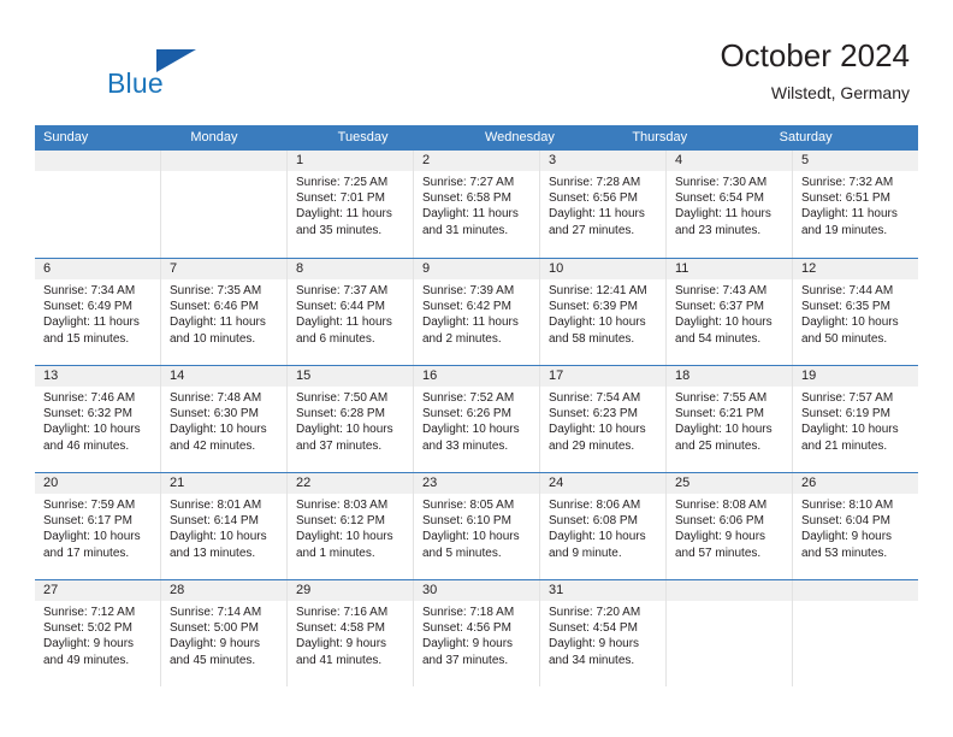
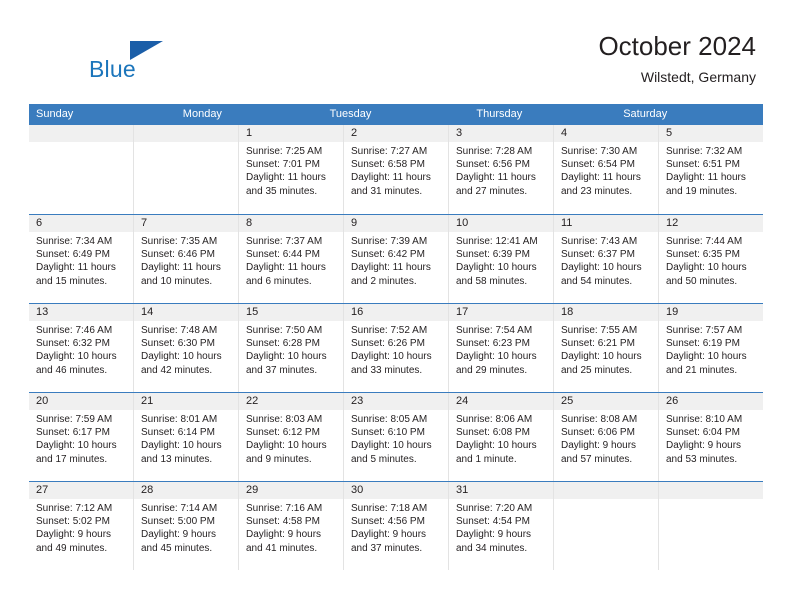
  Blue
  October 2024
  Wilstedt, Germany
  Sunday
  Monday
  Tuesday
- Wednesday
  Thursday
  Saturday
  1
  Sunrise: 7:25 AM
  Sunset: 7:01 PM
  Daylight: 11 hours
  and 35 minutes.
  2
  Sunrise: 7:27 AM
  Sunset: 6:58 PM
  Daylight: 11 hours
  and 31 minutes.
  3
  Sunrise: 7:28 AM
  Sunset: 6:56 PM
  Daylight: 11 hours
  and 27 minutes.
  4
  Sunrise: 7:30 AM
  Sunset: 6:54 PM
  Daylight: 11 hours
  and 23 minutes.
  5
  Sunrise: 7:32 AM
  Sunset: 6:51 PM
  Daylight: 11 hours
  and 19 minutes.
  6
  Sunrise: 7:34 AM
  Sunset: 6:49 PM
  Daylight: 11 hours
  and 15 minutes.
  7
  Sunrise: 7:35 AM
  Sunset: 6:46 PM
  Daylight: 11 hours
  and 10 minutes.
  8
  Sunrise: 7:37 AM
  Sunset: 6:44 PM
  Daylight: 11 hours
  and 6 minutes.
  9
  Sunrise: 7:39 AM
  Sunset: 6:42 PM
  Daylight: 11 hours
  and 2 minutes.
  10
  Sunrise: 12:41 AM
  Sunset: 6:39 PM
  Daylight: 10 hours
  and 58 minutes.
  11
  Sunrise: 7:43 AM
  Sunset: 6:37 PM
  Daylight: 10 hours
  and 54 minutes.
  12
  Sunrise: 7:44 AM
  Sunset: 6:35 PM
  Daylight: 10 hours
  and 50 minutes.
  13
  Sunrise: 7:46 AM
  Sunset: 6:32 PM
  Daylight: 10 hours
  and 46 minutes.
  14
  Sunrise: 7:48 AM
  Sunset: 6:30 PM
  Daylight: 10 hours
  and 42 minutes.
  15
  Sunrise: 7:50 AM
  Sunset: 6:28 PM
  Daylight: 10 hours
  and 37 minutes.
  16
  Sunrise: 7:52 AM
  Sunset: 6:26 PM
  Daylight: 10 hours
  and 33 minutes.
  17
  Sunrise: 7:54 AM
  Sunset: 6:23 PM
  Daylight: 10 hours
  and 29 minutes.
  18
  Sunrise: 7:55 AM
  Sunset: 6:21 PM
  Daylight: 10 hours
  and 25 minutes.
  19
  Sunrise: 7:57 AM
  Sunset: 6:19 PM
  Daylight: 10 hours
  and 21 minutes.
  20
  Sunrise: 7:59 AM
  Sunset: 6:17 PM
  Daylight: 10 hours
  and 17 minutes.
  21
  Sunrise: 8:01 AM
  Sunset: 6:14 PM
  Daylight: 10 hours
  and 13 minutes.
  22
  Sunrise: 8:03 AM
  Sunset: 6:12 PM
  Daylight: 10 hours
- and 1 minutes.
+ and 9 minutes.
  23
  Sunrise: 8:05 AM
  Sunset: 6:10 PM
  Daylight: 10 hours
  and 5 minutes.
  24
  Sunrise: 8:06 AM
  Sunset: 6:08 PM
  Daylight: 10 hours
- and 9 minute.
+ and 1 minute.
  25
  Sunrise: 8:08 AM
  Sunset: 6:06 PM
  Daylight: 9 hours
  and 57 minutes.
  26
  Sunrise: 8:10 AM
  Sunset: 6:04 PM
  Daylight: 9 hours
  and 53 minutes.
  27
  Sunrise: 7:12 AM
  Sunset: 5:02 PM
  Daylight: 9 hours
  and 49 minutes.
  28
  Sunrise: 7:14 AM
  Sunset: 5:00 PM
  Daylight: 9 hours
  and 45 minutes.
  29
  Sunrise: 7:16 AM
  Sunset: 4:58 PM
  Daylight: 9 hours
  and 41 minutes.
  30
  Sunrise: 7:18 AM
  Sunset: 4:56 PM
  Daylight: 9 hours
  and 37 minutes.
  31
  Sunrise: 7:20 AM
  Sunset: 4:54 PM
  Daylight: 9 hours
  and 34 minutes.
